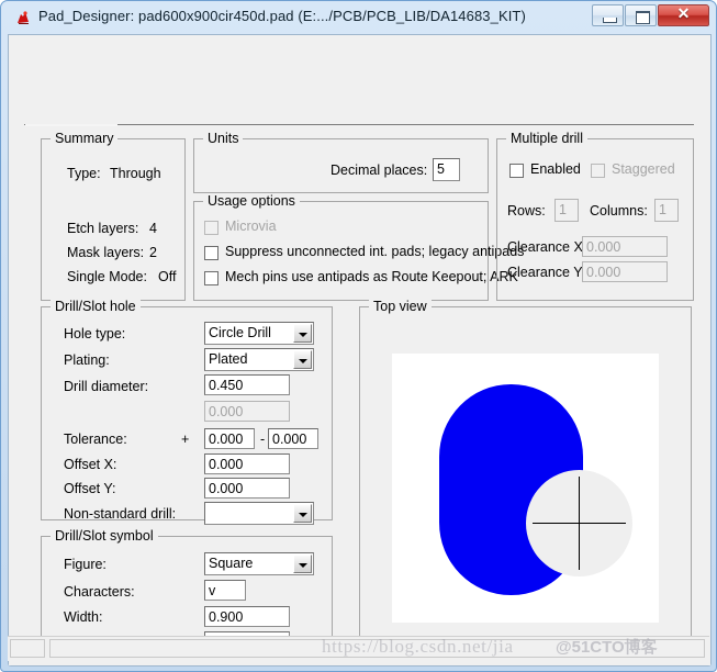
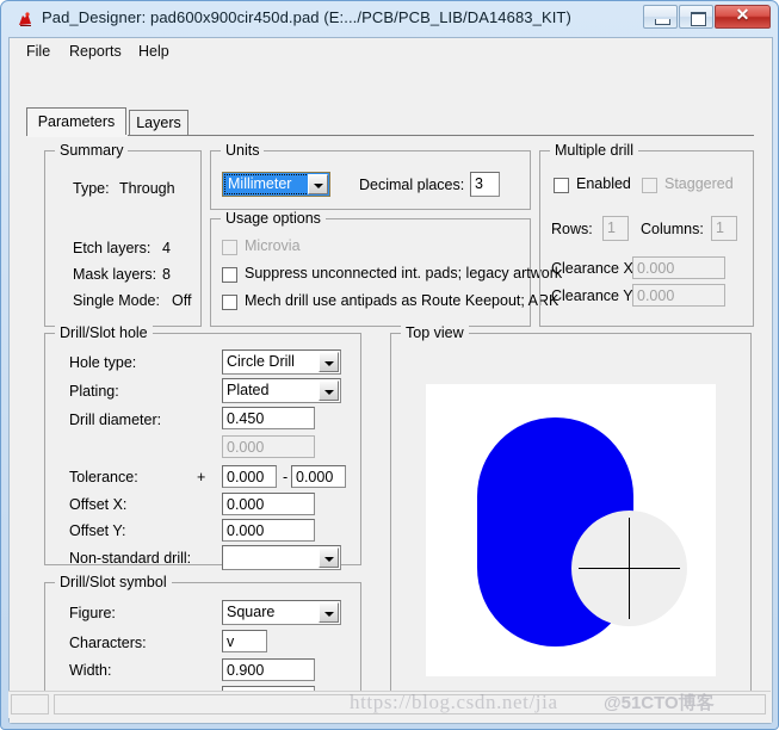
  Pad_Designer: pad600x900cir450d.pad (E:.../PCB/PCB_LIB/DA14683_KIT)
  ✕
+ File
+ Reports
+ Help
+ Parameters
+ Layers
  Summary
  Type:
  Through
  Etch layers:
  4
  Mask layers:
- 2
+ 8
  Single Mode:
  Off
  Units
+ Millimeter
  Decimal places:
- 5
+ 3
  Usage options
  Microvia
- Suppress unconnected int. pads; legacy antipads
+ Suppress unconnected int. pads; legacy artwork
- Mech pins use antipads as Route Keepout; ARK
+ Mech drill use antipads as Route Keepout; ARK
  Multiple drill
  Enabled
  Staggered
  Rows:
  1
  Columns:
  1
  Clearance X
  0.000
  Clearance Y
  0.000
  Drill/Slot hole
  Hole type:
  Circle Drill
  Plating:
  Plated
  Drill diameter:
  0.450
  0.000
  Tolerance:
  +
  0.000
  -
  0.000
  Offset X:
  0.000
  Offset Y:
  0.000
  Non-standard drill:
  Drill/Slot symbol
  Figure:
  Square
  Characters:
  v
  Width:
  0.900
  Top view
  https://blog.csdn.net/jia
  @51CTO博客
